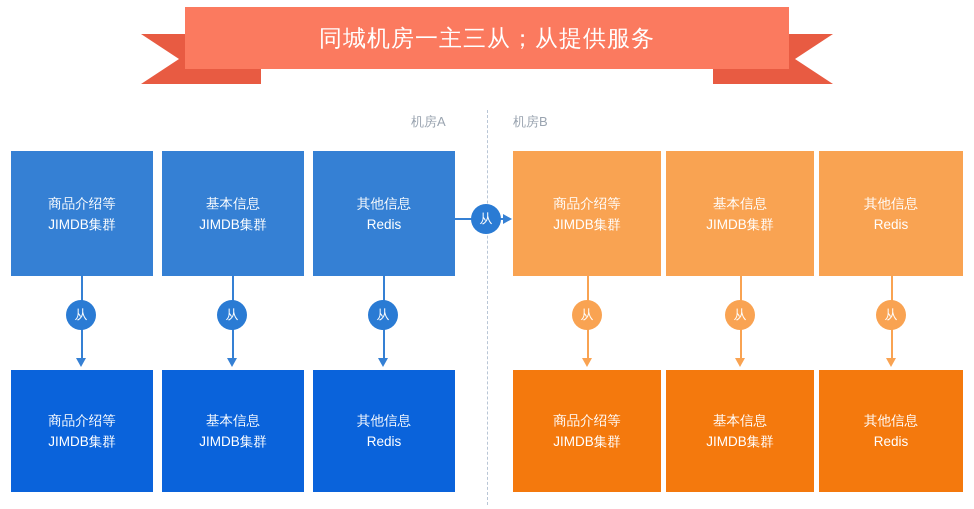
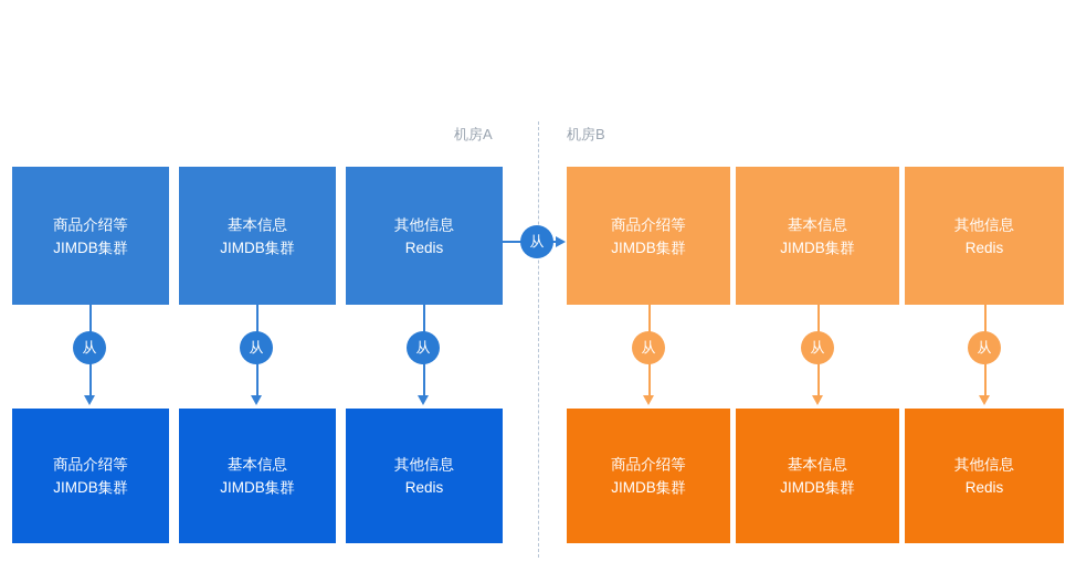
- 同城机房一主三从；从提供服务
  机房A
  机房B
  商品介绍等
  JIMDB集群
  基本信息
  JIMDB集群
  其他信息
  Redis
  从
  从
  从
  从
  商品介绍等
  JIMDB集群
  基本信息
  JIMDB集群
  其他信息
  Redis
  商品介绍等
  JIMDB集群
  基本信息
  JIMDB集群
  其他信息
  Redis
  从
  从
  从
  商品介绍等
  JIMDB集群
  基本信息
  JIMDB集群
  其他信息
  Redis
